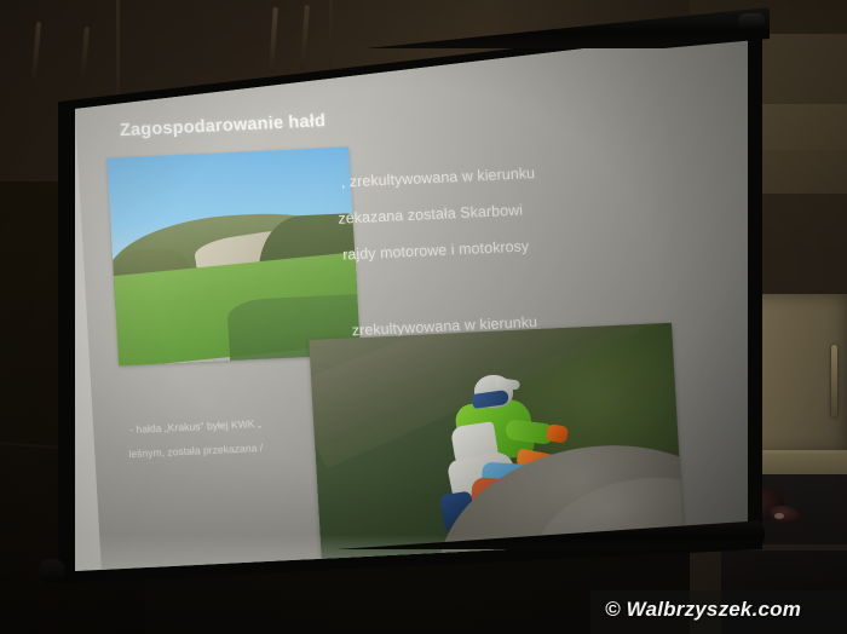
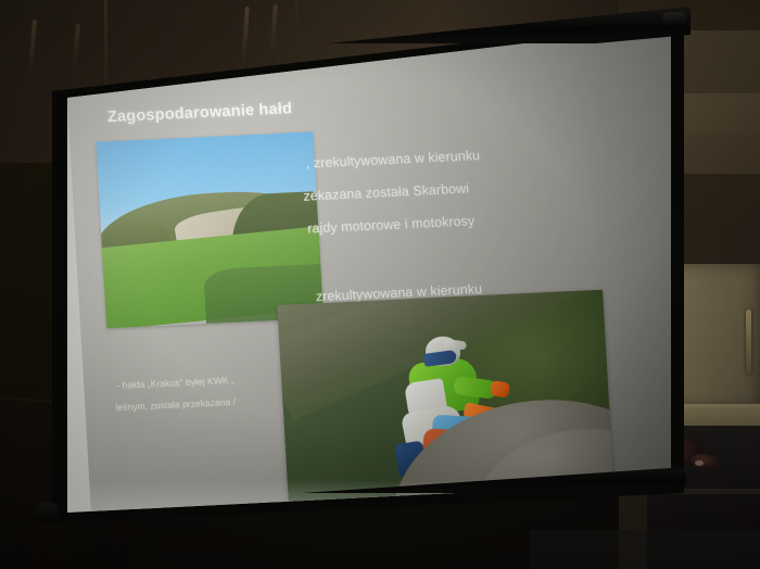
- © Walbrzyszek.com
